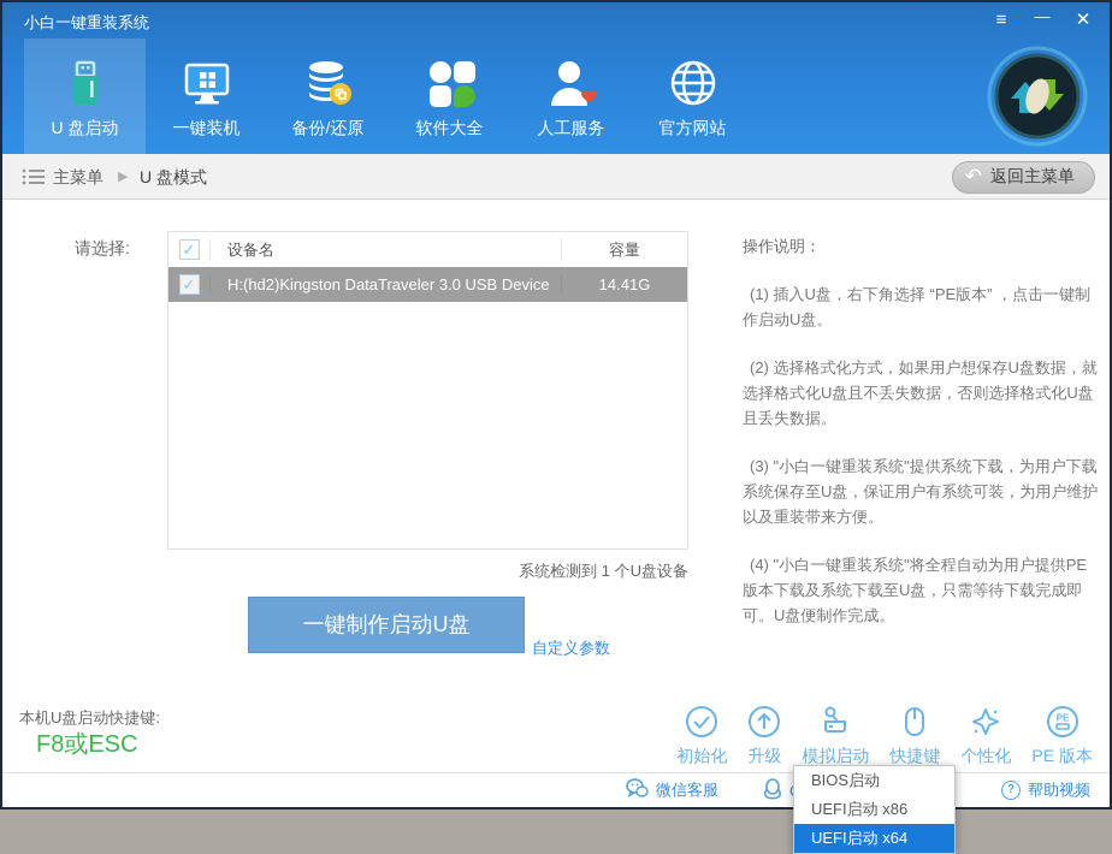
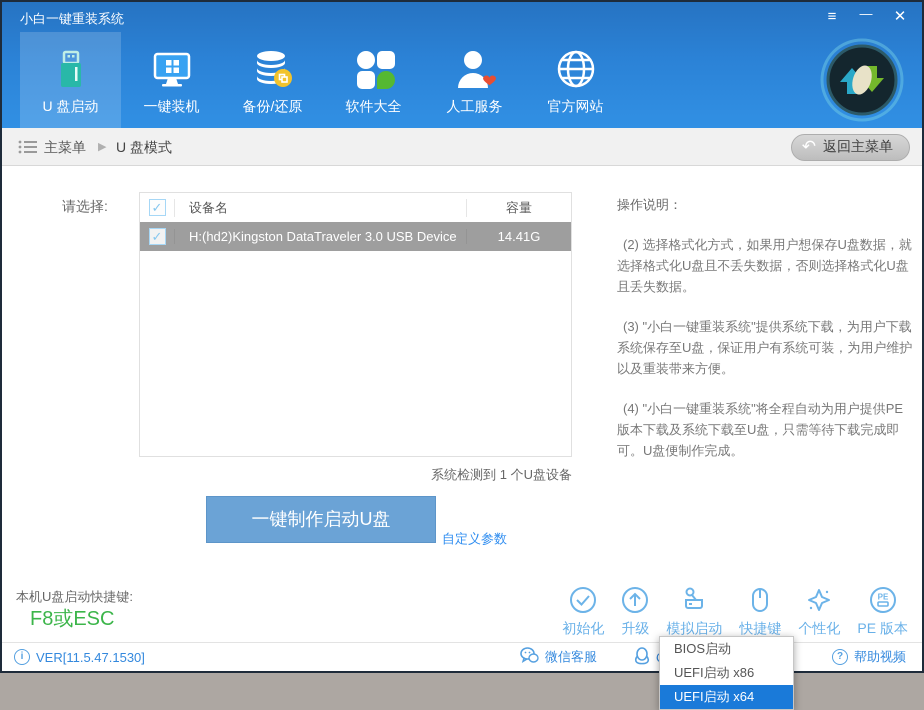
  小白一键重装系统
  ≡
  —
  ✕
  U 盘启动
  一键装机
  备份/还原
  软件大全
  人工服务
  官方网站
  主菜单
  ▶
  U 盘模式
  ↶
  返回主菜单
  请选择:
  ✓
  设备名
  容量
  ✓
  H:(hd2)Kingston DataTraveler 3.0 USB Device
  14.41G
  系统检测到 1 个U盘设备
  一键制作启动U盘
  自定义参数
  操作说明：
- (1) 插入U盘，右下角选择 “PE版本” ，点击一键制作启动U盘。
  (2) 选择格式化方式，如果用户想保存U盘数据，就选择格式化U盘且不丢失数据，否则选择格式化U盘且丢失数据。
  (3) "小白一键重装系统"提供系统下载，为用户下载系统保存至U盘，保证用户有系统可装，为用户维护以及重装带来方便。
  (4) "小白一键重装系统"将全程自动为用户提供PE版本下载及系统下载至U盘，只需等待下载完成即可。U盘便制作完成。
  本机U盘启动快捷键:
  F8或ESC
  初始化
  升级
  模拟启动
  快捷键
  个性化
  PE
  PE 版本
+ i
+ VER[11.5.47.1530]
  微信客服
  ?
  帮助视频
  BIOS启动
  UEFI启动 x86
  UEFI启动 x64
